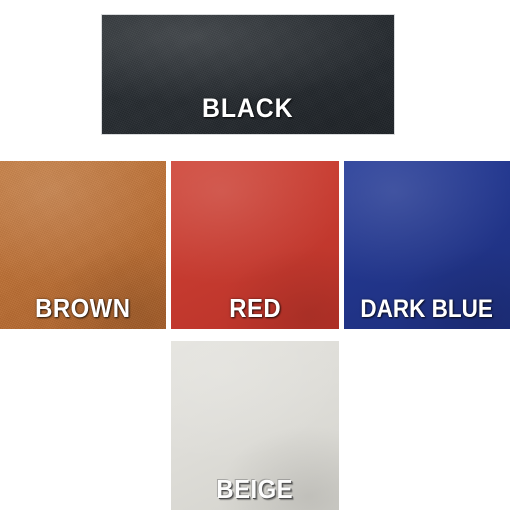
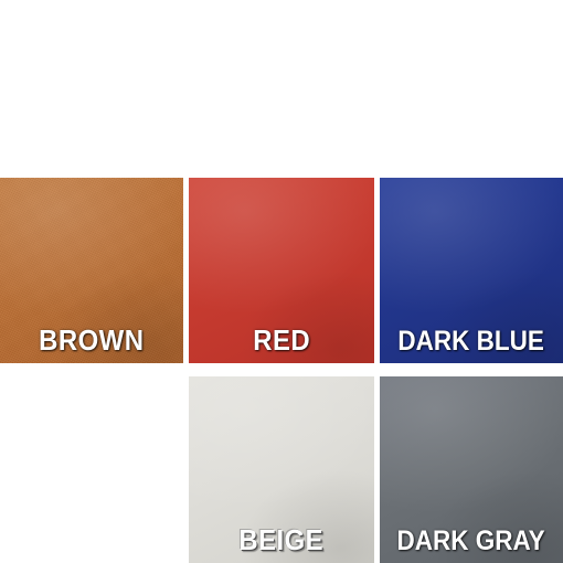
- BLACK
  BROWN
  RED
  DARK BLUE
  BEIGE
+ DARK GRAY
